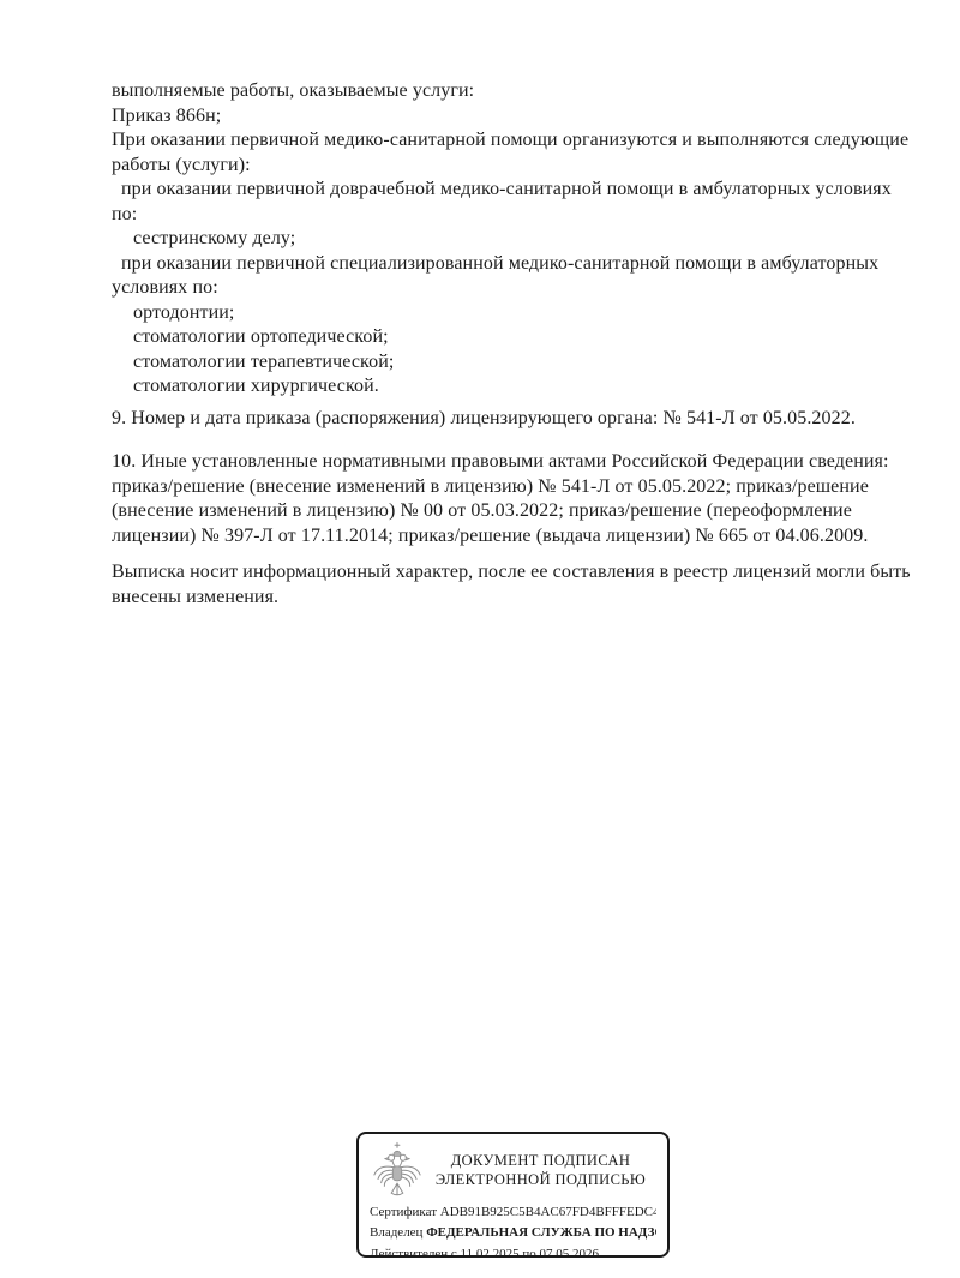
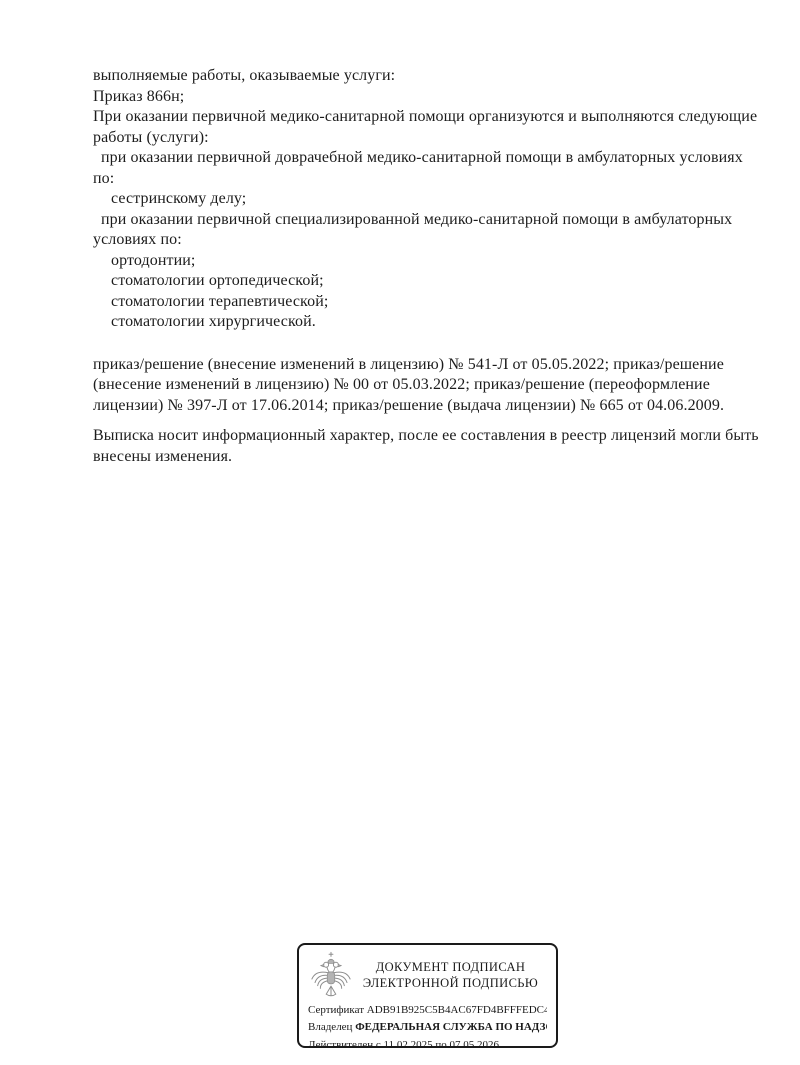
  выполняемые работы, оказываемые услуги:
  Приказ 866н;
  При оказании первичной медико-санитарной помощи организуются и выполняются следующие
  работы (услуги):
  при оказании первичной доврачебной медико-санитарной помощи в амбулаторных условиях
  по:
  сестринскому делу;
  при оказании первичной специализированной медико-санитарной помощи в амбулаторных
  условиях по:
  ортодонтии;
  стоматологии ортопедической;
  стоматологии терапевтической;
  стоматологии хирургической.
- 9. Номер и дата приказа (распоряжения) лицензирующего органа: № 541-Л от 05.05.2022.
- 10. Иные установленные нормативными правовыми актами Российской Федерации сведения:
  приказ/решение (внесение изменений в лицензию) № 541-Л от 05.05.2022; приказ/решение
  (внесение изменений в лицензию) № 00 от 05.03.2022; приказ/решение (переоформление
- лицензии) № 397-Л от 17.11.2014; приказ/решение (выдача лицензии) № 665 от 04.06.2009.
+ лицензии) № 397-Л от 17.06.2014; приказ/решение (выдача лицензии) № 665 от 04.06.2009.
  Выписка носит информационный характер, после ее составления в реестр лицензий могли быть
  внесены изменения.
  ДОКУМЕНТ ПОДПИСАН
  ЭЛЕКТРОННОЙ ПОДПИСЬЮ
  Сертификат ADB91B925C5B4AC67FD4BFFFEDC4
  Владелец ФЕДЕРАЛЬНАЯ СЛУЖБА ПО НАДЗ
  Действителен с 11.02.2025 по 07.05.2026
